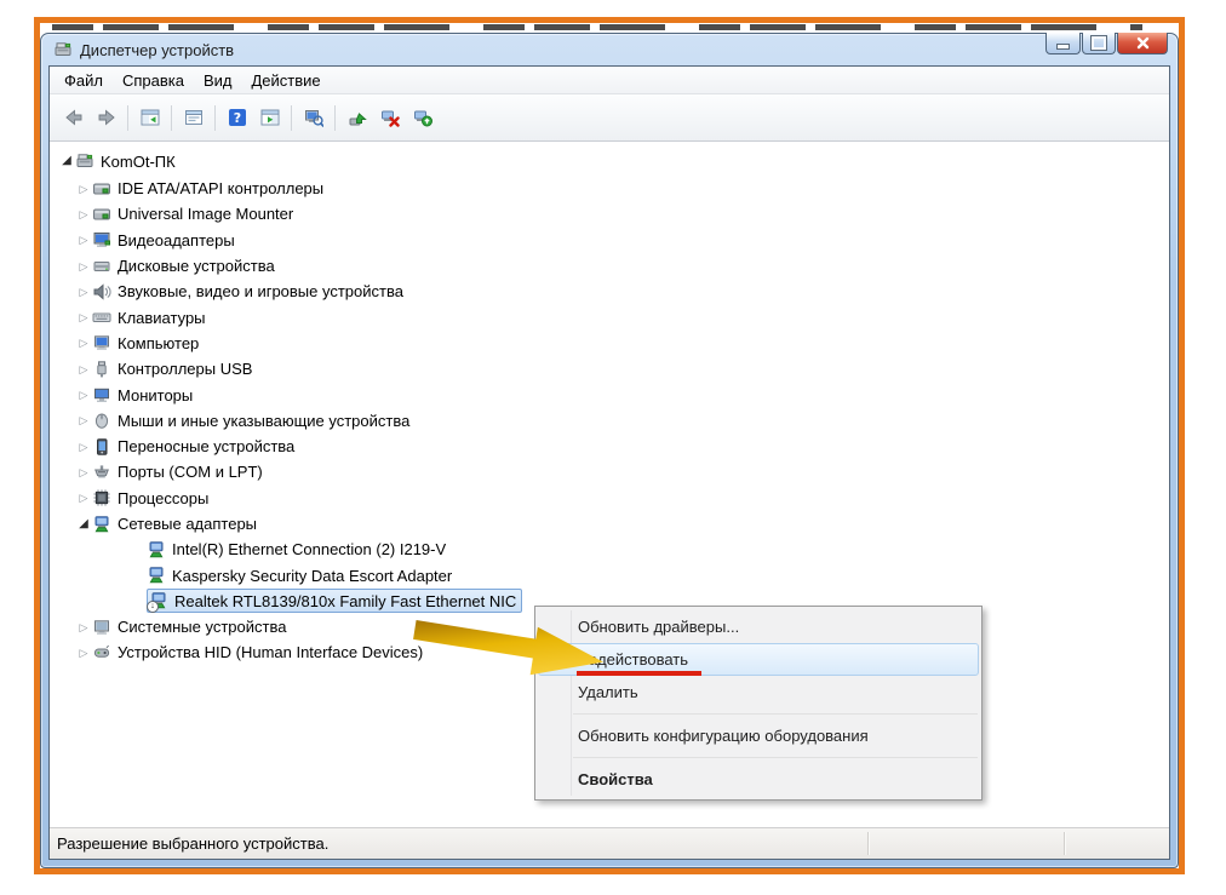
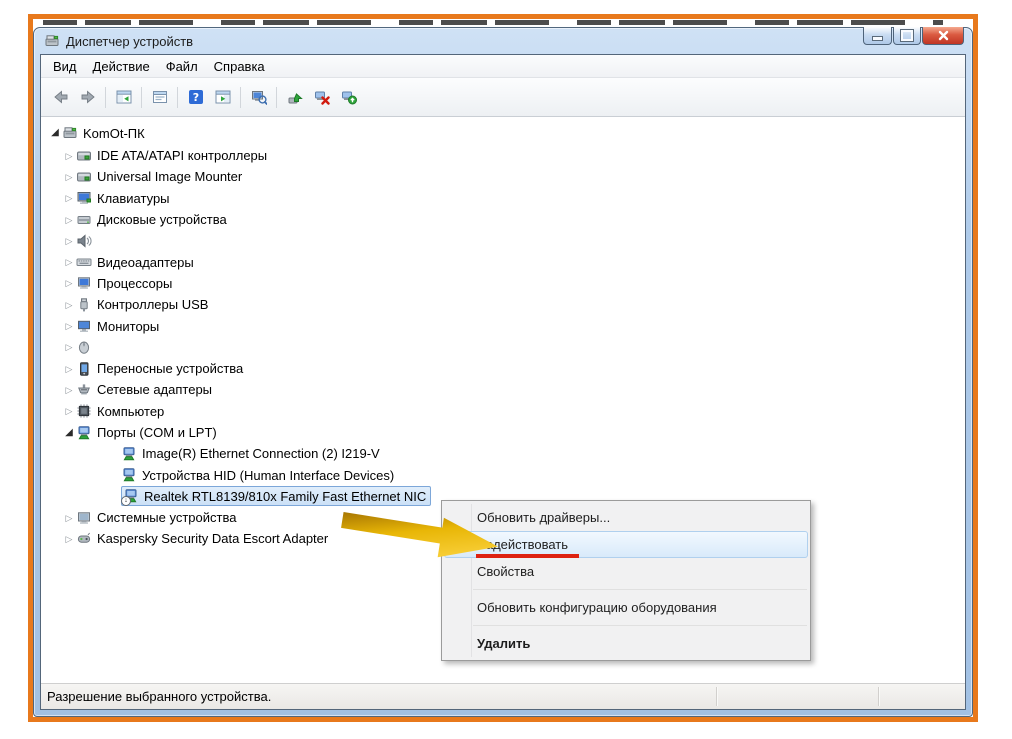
  Диспетчер устройств
- Файл
+ Вид
- Справка
+ Действие
- Вид
+ Файл
- Действие
+ Справка
  ?
  ◢
  KomOt-ПК
  ▷
  IDE ATA/ATAPI контроллеры
  ▷
  Universal Image Mounter
  ▷
- Видеоадаптеры
+ Клавиатуры
  ▷
  Дисковые устройства
  ▷
- Звуковые, видео и игровые устройства
  ▷
- Клавиатуры
+ Видеоадаптеры
  ▷
- Компьютер
+ Процессоры
  ▷
  Контроллеры USB
  ▷
  Мониторы
  ▷
- Мыши и иные указывающие устройства
  ▷
  Переносные устройства
  ▷
- Порты (COM и LPT)
+ Сетевые адаптеры
  ▷
- Процессоры
+ Компьютер
  ◢
- Сетевые адаптеры
+ Порты (COM и LPT)
- Intel(R) Ethernet Connection (2) I219-V
+ Image(R) Ethernet Connection (2) I219-V
- Kaspersky Security Data Escort Adapter
+ Устройства HID (Human Interface Devices)
  Realtek RTL8139/810x Family Fast Ethernet NIC
  ▷
  Системные устройства
  ▷
- Устройства HID (Human Interface Devices)
+ Kaspersky Security Data Escort Adapter
  Разрешение выбранного устройства.
  Обновить драйверы...
  действовать
- Удалить
+ Свойства
  Обновить конфигурацию оборудования
- Свойства
+ Удалить
